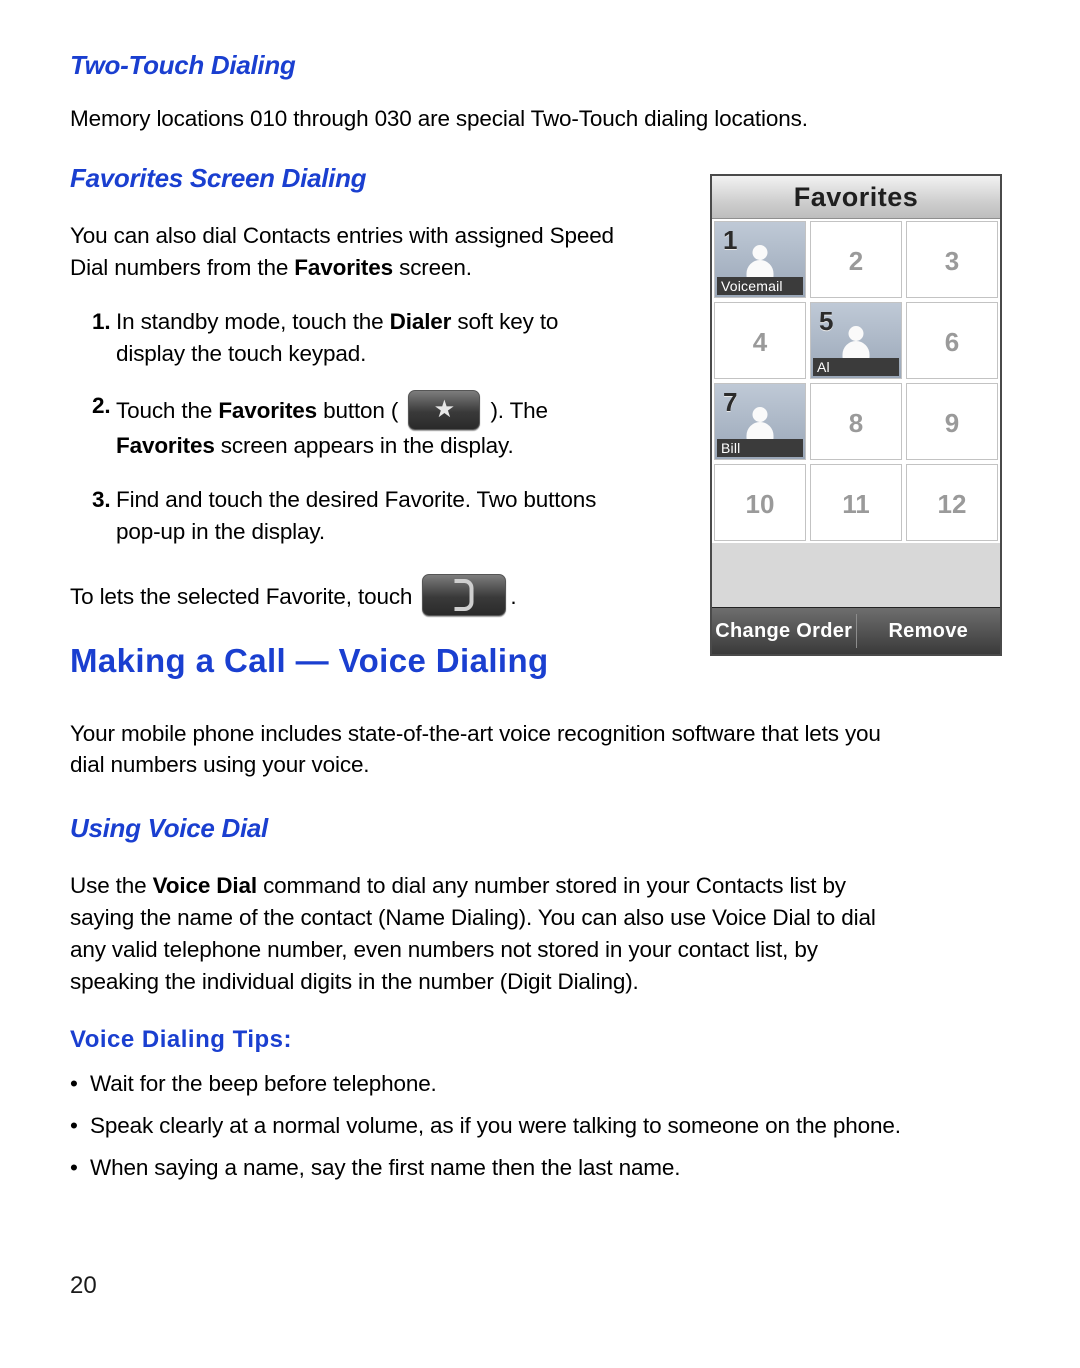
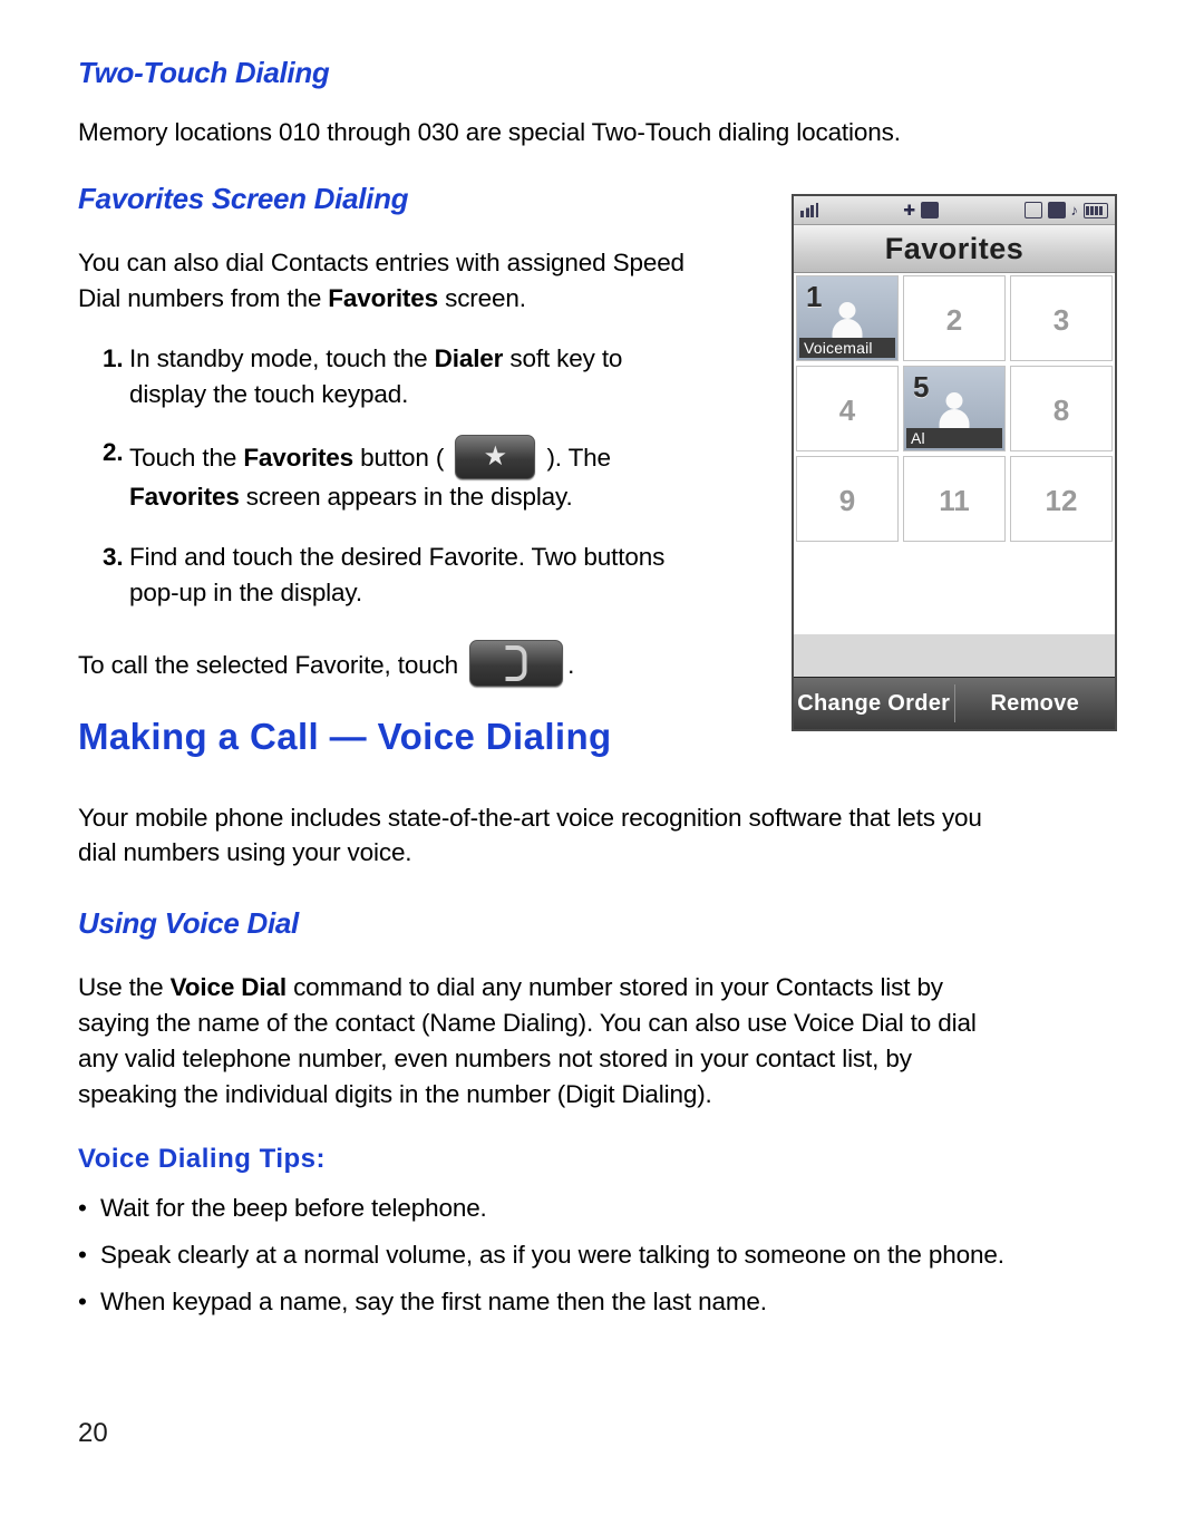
  Two-Touch Dialing
  Memory locations 010 through 030 are special Two-Touch dialing locations.
  Favorites Screen Dialing
  You can also dial Contacts entries with assigned Speed
  Dial numbers from the Favorites screen.
  1.
  In standby mode, touch the Dialer soft key to
  display the touch keypad.
  2.
  Touch the Favorites button (
  ★
  ). The
  Favorites screen appears in the display.
  3.
  Find and touch the desired Favorite. Two buttons
  pop-up in the display.
- To lets the selected Favorite, touch .
+ To call the selected Favorite, touch .
  Making a Call — Voice Dialing
  Your mobile phone includes state-of-the-art voice recognition software that lets you
  dial numbers using your voice.
  Using Voice Dial
  Use the Voice Dial command to dial any number stored in your Contacts list by
  saying the name of the contact (Name Dialing). You can also use Voice Dial to dial
  any valid telephone number, even numbers not stored in your contact list, by
  speaking the individual digits in the number (Digit Dialing).
  Voice Dialing Tips:
  •
  Wait for the beep before telephone.
  •
  Speak clearly at a normal volume, as if you were talking to someone on the phone.
  •
- When saying a name, say the first name then the last name.
+ When keypad a name, say the first name then the last name.
+ ✚
+ ♪
  Favorites
  1
  Voicemail
  2
  3
  4
  5
  Al
- 6
- 7
- Bill
  8
  9
- 10
  11
  12
  Change Order
  Remove
  20
